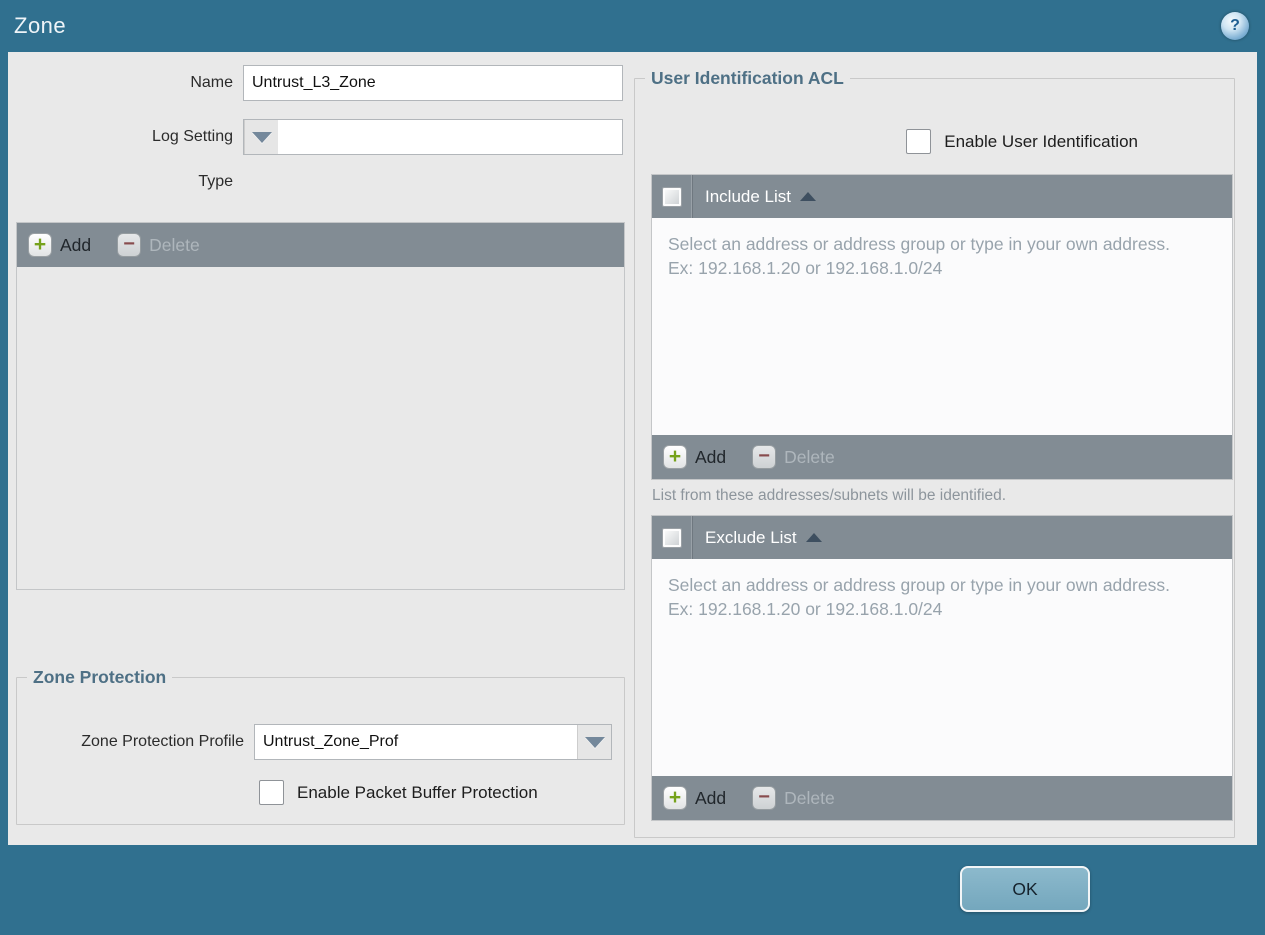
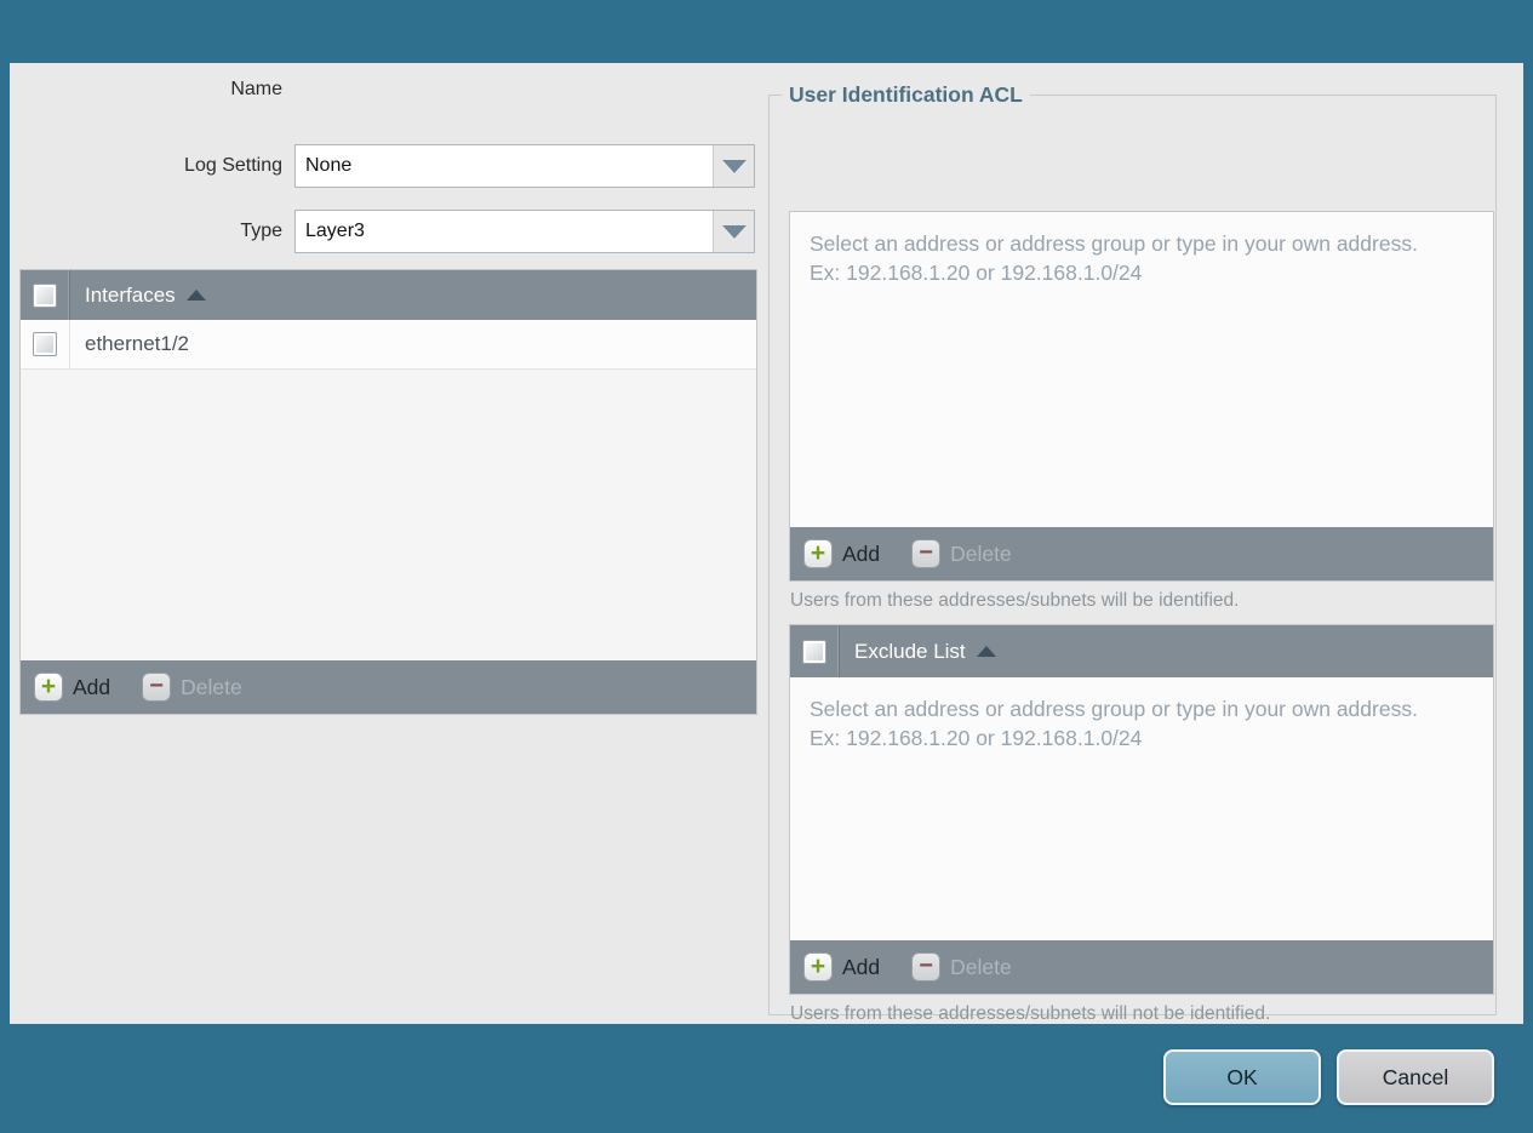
- Zone
- ?
  Name
- Untrust_L3_Zone
  Log Setting
+ None
  Type
+ Layer3
+ Interfaces
+ ethernet1/2
  +
  Add
  −
  Delete
- Zone Protection
- Zone Protection Profile
- Untrust_Zone_Prof
- Enable Packet Buffer Protection
  User Identification ACL
- Enable User Identification
- Include List
  Select an address or address group or type in your own address. Ex: 192.168.1.20 or 192.168.1.0/24
  +
  Add
  −
  Delete
- List from these addresses/subnets will be identified.
+ Users from these addresses/subnets will be identified.
  Exclude List
  Select an address or address group or type in your own address. Ex: 192.168.1.20 or 192.168.1.0/24
  +
  Add
  −
  Delete
+ Users from these addresses/subnets will not be identified.
  OK
+ Cancel
